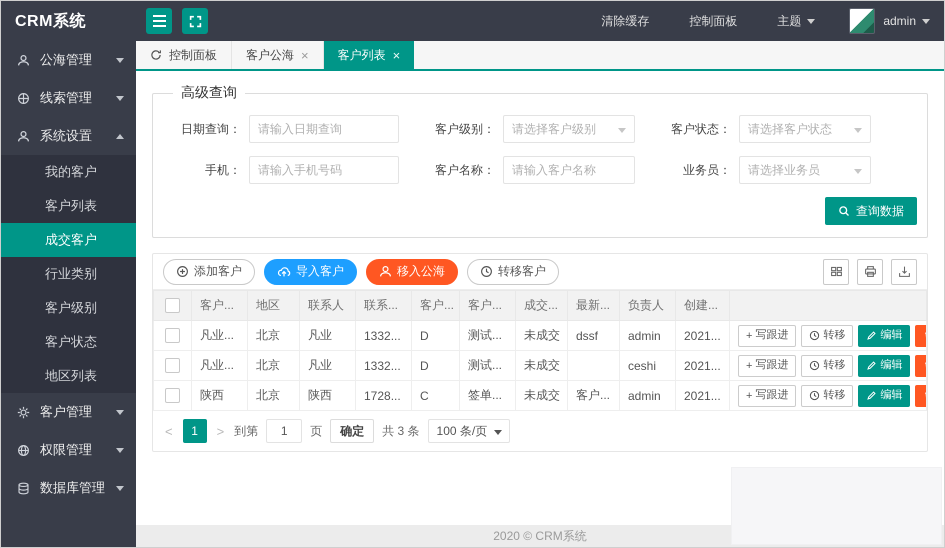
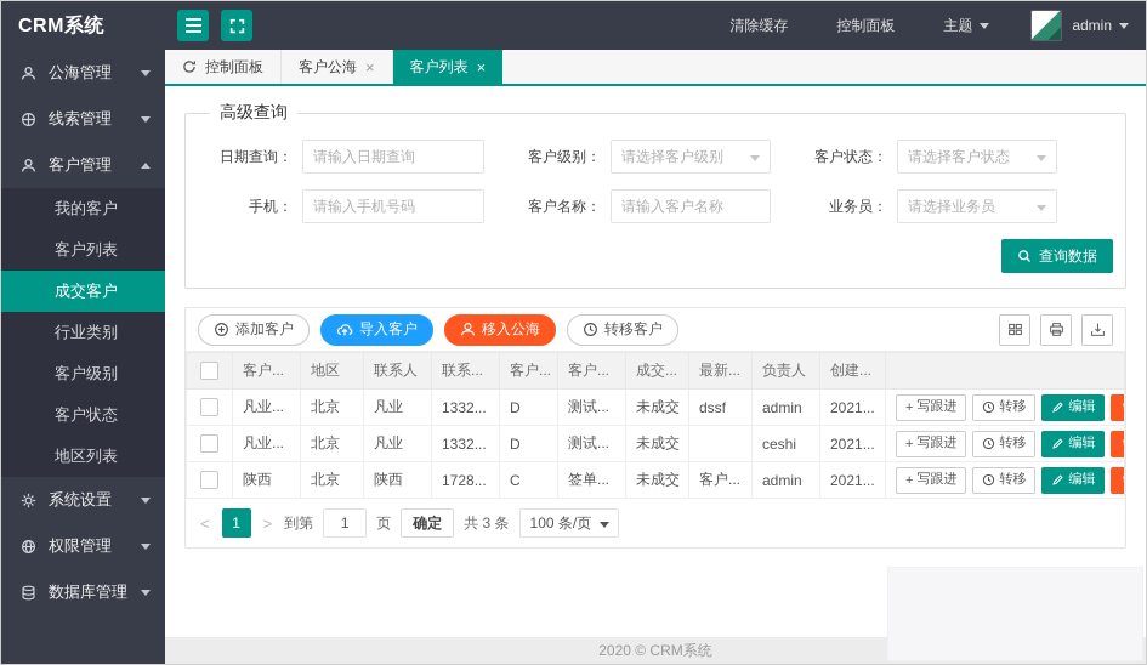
  CRM系统
  清除缓存
  控制面板
  主题
  admin
  公海管理
  线索管理
- 系统设置
+ 客户管理
  我的客户
  客户列表
  成交客户
  行业类别
  客户级别
  客户状态
  地区列表
- 客户管理
+ 系统设置
  权限管理
  数据库管理
  控制面板
  客户公海
  ×
  客户列表
  ×
  高级查询
  日期查询：
  请输入日期查询
  客户级别：
  请选择客户级别
  客户状态：
  请选择客户状态
  手机：
  请输入手机号码
  客户名称：
  请输入客户名称
  业务员：
  请选择业务员
  查询数据
  添加客户
  导入客户
  移入公海
  转移客户
  	客户...	地区	联系人	联系...	客户...	客户...	成交...	最新...	负责人	创建...
  	凡业...	北京	凡业	1332...	D	测试...	未成交	dssf	admin	2021...	+ 写跟进 转移 编辑
  	凡业...	北京	凡业	1332...	D	测试...	未成交		ceshi	2021...	+ 写跟进 转移 编辑
  	陕西	北京	陕西	1728...	C	签单...	未成交	客户...	admin	2021...	+ 写跟进 转移 编辑
  <
  1
  >
  到第
  1
  页
  确定
  共 3 条
  100 条/页
  2020 © CRM系统
